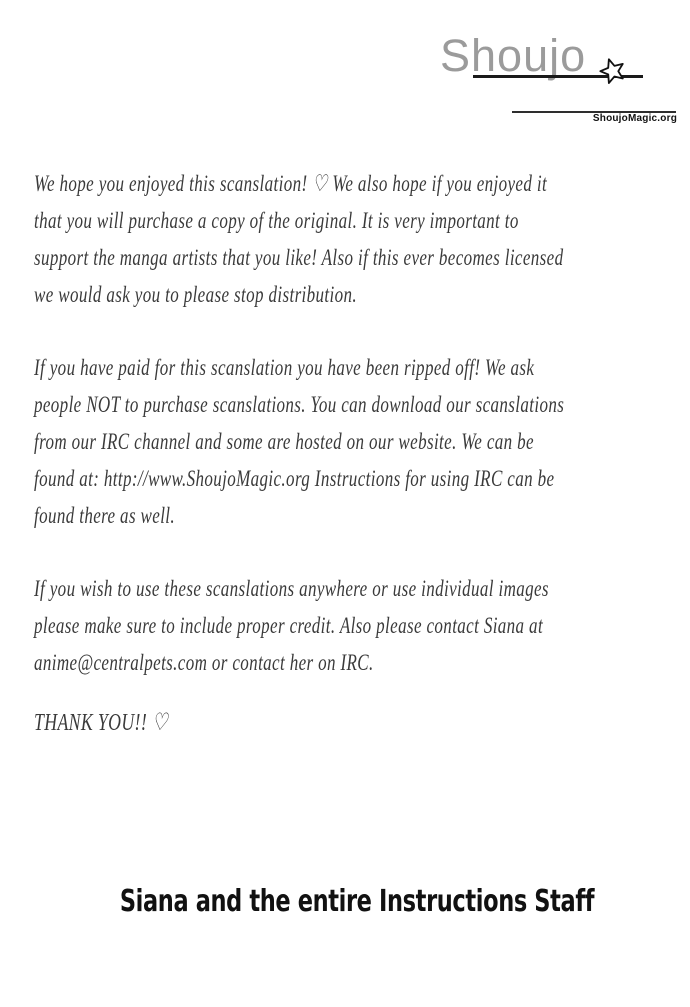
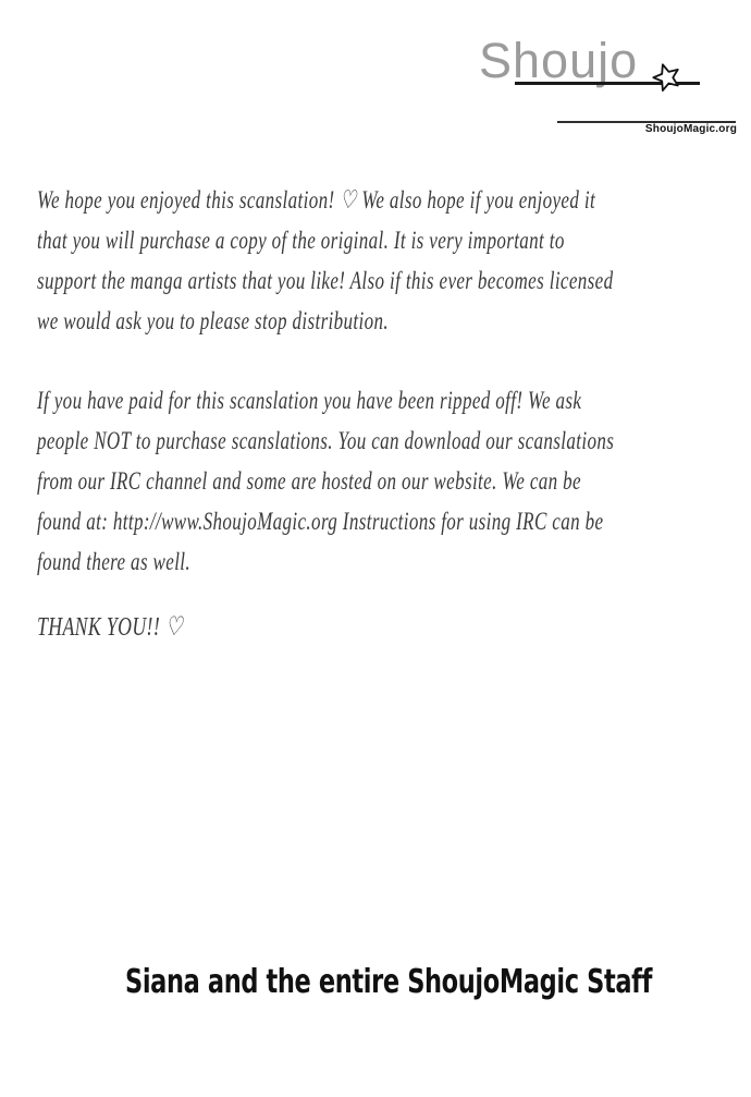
  Shoujo
  ShoujoMagic.org
  We hope you enjoyed this scanslation! ♡ We also hope if you enjoyed it
  that you will purchase a copy of the original. It is very important to
  support the manga artists that you like! Also if this ever becomes licensed
  we would ask you to please stop distribution.
  If you have paid for this scanslation you have been ripped off! We ask
  people NOT to purchase scanslations. You can download our scanslations
  from our IRC channel and some are hosted on our website. We can be
  found at: http://www.ShoujoMagic.org Instructions for using IRC can be
  found there as well.
- If you wish to use these scanslations anywhere or use individual images
- please make sure to include proper credit. Also please contact Siana at
- anime@centralpets.com or contact her on IRC.
  THANK YOU!! ♡
- Siana and the entire Instructions Staff
+ Siana and the entire ShoujoMagic Staff
